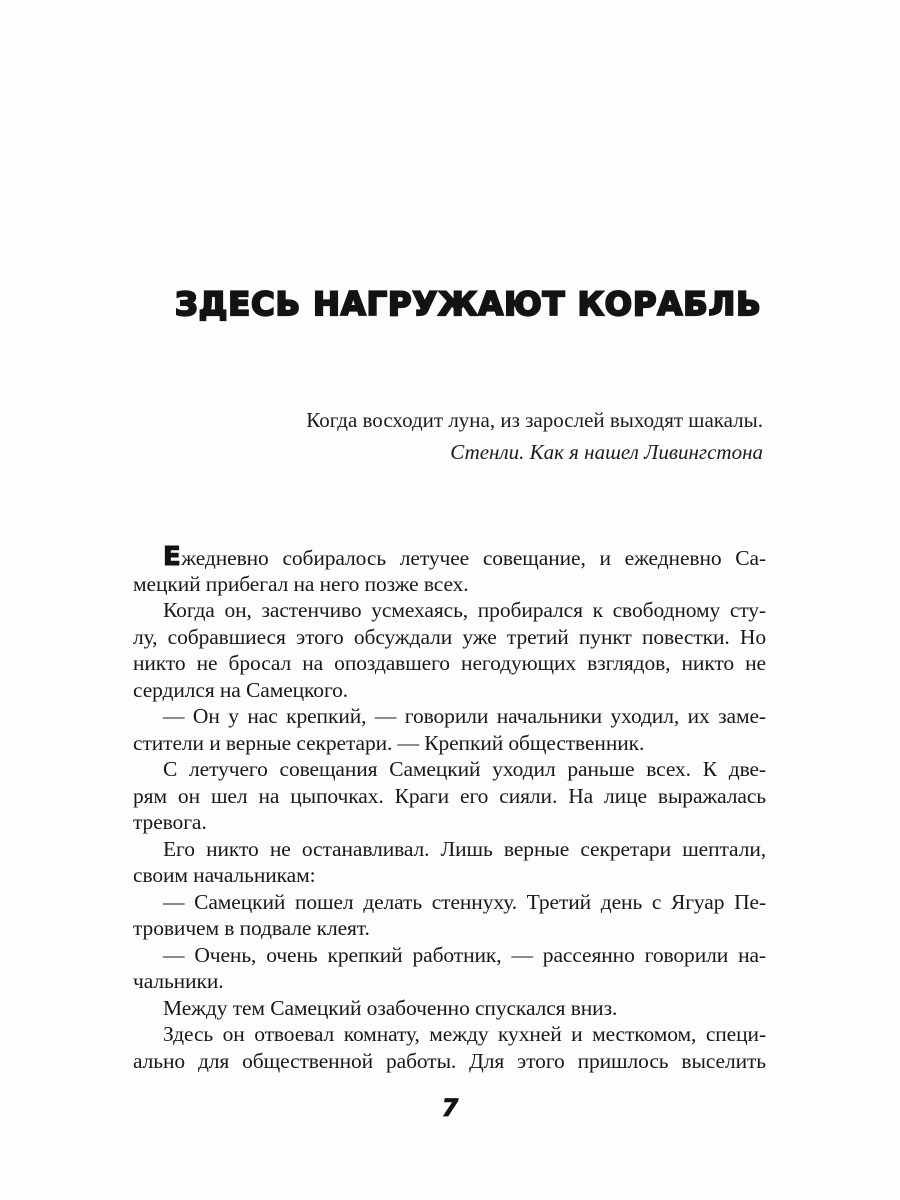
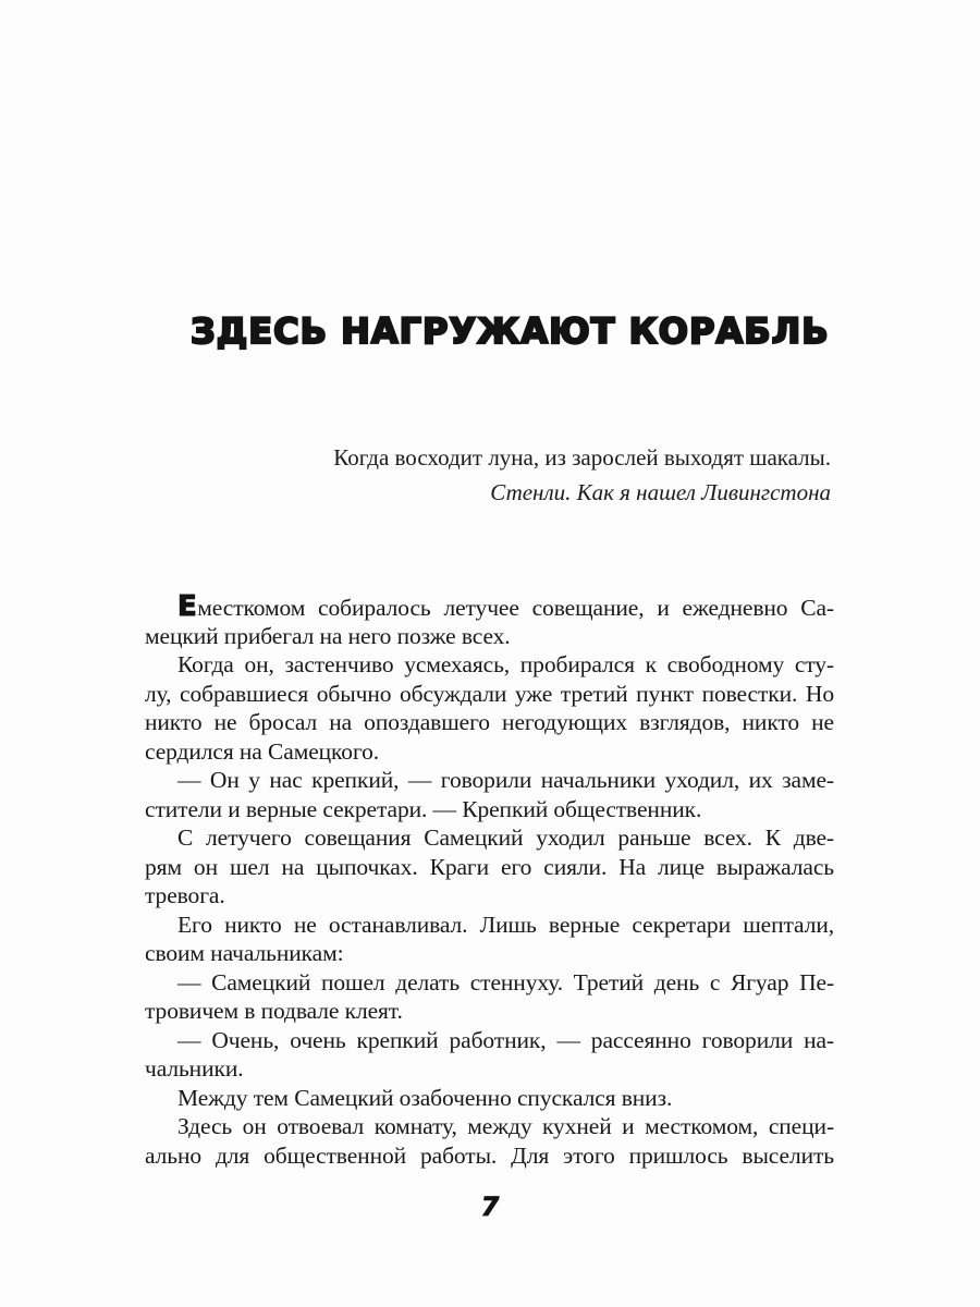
  ЗДЕСЬ НАГРУЖАЮТ КОРАБЛЬ
  Когда восходит луна, из зарослей выходят шакалы.
  Стенли. Как я нашел Ливингстона
- Ежедневно собиралось летучее совещание, и ежедневно Са-
+ Еместкомом собиралось летучее совещание, и ежедневно Са-
  мецкий прибегал на него позже всех.
  Когда он, застенчиво усмехаясь, пробирался к свободному сту-
- лу, собравшиеся этого обсуждали уже третий пункт повестки. Но
+ лу, собравшиеся обычно обсуждали уже третий пункт повестки. Но
  никто не бросал на опоздавшего негодующих взглядов, никто не
  сердился на Самецкого.
  — Он у нас крепкий, — говорили начальники уходил, их заме-
  стители и верные секретари. — Крепкий общественник.
  С летучего совещания Самецкий уходил раньше всех. К две-
  рям он шел на цыпочках. Краги его сияли. На лице выражалась
  тревога.
  Его никто не останавливал. Лишь верные секретари шептали,
  своим начальникам:
  — Самецкий пошел делать стеннуху. Третий день с Ягуар Пе-
  тровичем в подвале клеят.
  — Очень, очень крепкий работник, — рассеянно говорили на-
  чальники.
  Между тем Самецкий озабоченно спускался вниз.
  Здесь он отвоевал комнату, между кухней и месткомом, специ-
  ально для общественной работы. Для этого пришлось выселить
  7
